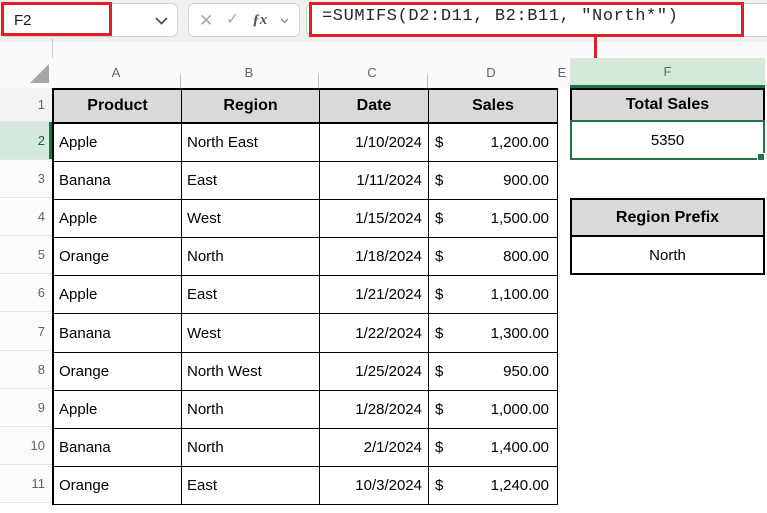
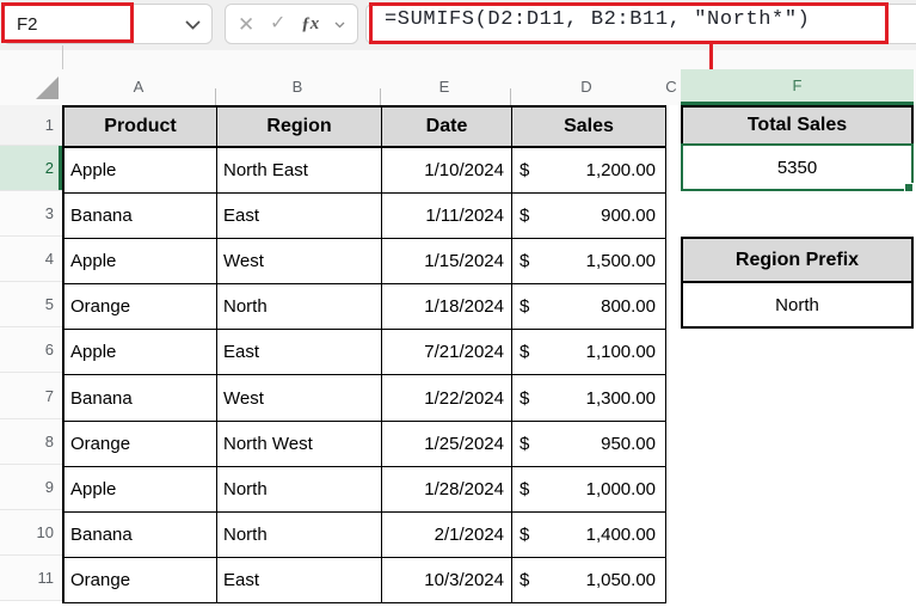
  F2
  ✕
  ✓
  ƒx
  =SUMIFS(D2:D11, B2:B11, "North*")
  A
  B
- C
+ E
  D
- E
+ C
  F
  1
  2
  3
  4
  5
  6
  7
  8
  9
  10
  11
  Product
  Region
  Date
  Sales
  Apple
  North East
  1/10/2024
  $
  1,200.00
  Banana
  East
  1/11/2024
  $
  900.00
  Apple
  West
  1/15/2024
  $
  1,500.00
  Orange
  North
  1/18/2024
  $
  800.00
  Apple
  East
- 1/21/2024
+ 7/21/2024
  $
  1,100.00
  Banana
  West
  1/22/2024
  $
  1,300.00
  Orange
  North West
  1/25/2024
  $
  950.00
  Apple
  North
  1/28/2024
  $
  1,000.00
  Banana
  North
  2/1/2024
  $
  1,400.00
  Orange
  East
  10/3/2024
  $
- 1,240.00
+ 1,050.00
  Total Sales
  5350
  Region Prefix
  North
